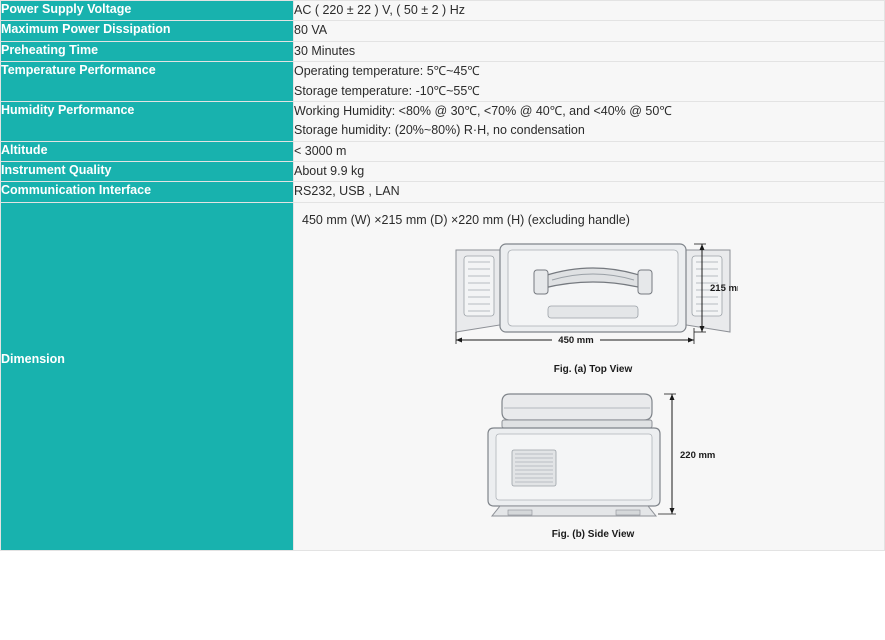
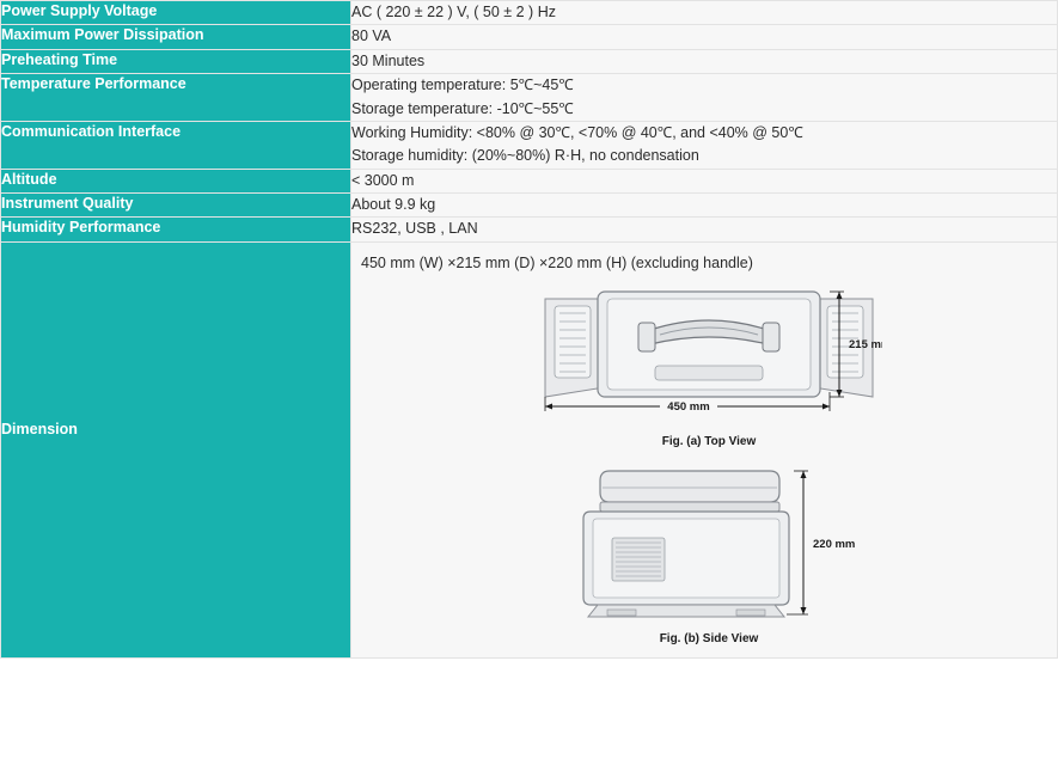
  Power Supply Voltage	AC ( 220 ± 22 ) V, ( 50 ± 2 ) Hz
  Maximum Power Dissipation	80 VA
  Preheating Time	30 Minutes
  Temperature Performance	Operating temperature: 5℃~45℃ Storage temperature: -10℃~55℃
- Humidity Performance	Working Humidity: <80% @ 30℃, <70% @ 40℃, and <40% @ 50℃ Storage humidity: (20%~80%) R·H, no condensation
+ Communication Interface	Working Humidity: <80% @ 30℃, <70% @ 40℃, and <40% @ 50℃ Storage humidity: (20%~80%) R·H, no condensation
  Altitude	< 3000 m
  Instrument Quality	About 9.9 kg
- Communication Interface	RS232, USB , LAN
+ Humidity Performance	RS232, USB , LAN
  Dimension	450 mm (W) ×215 mm (D) ×220 mm (H) (excluding handle) 450 mm 215 m Fig. (a) Top View 220 mm Fig. (b) Side View
